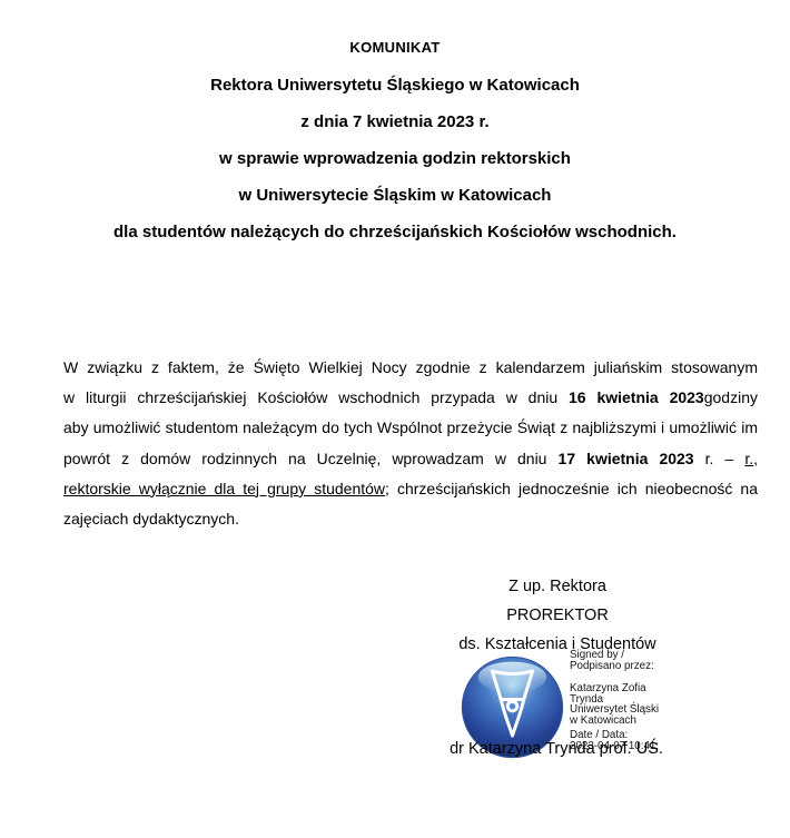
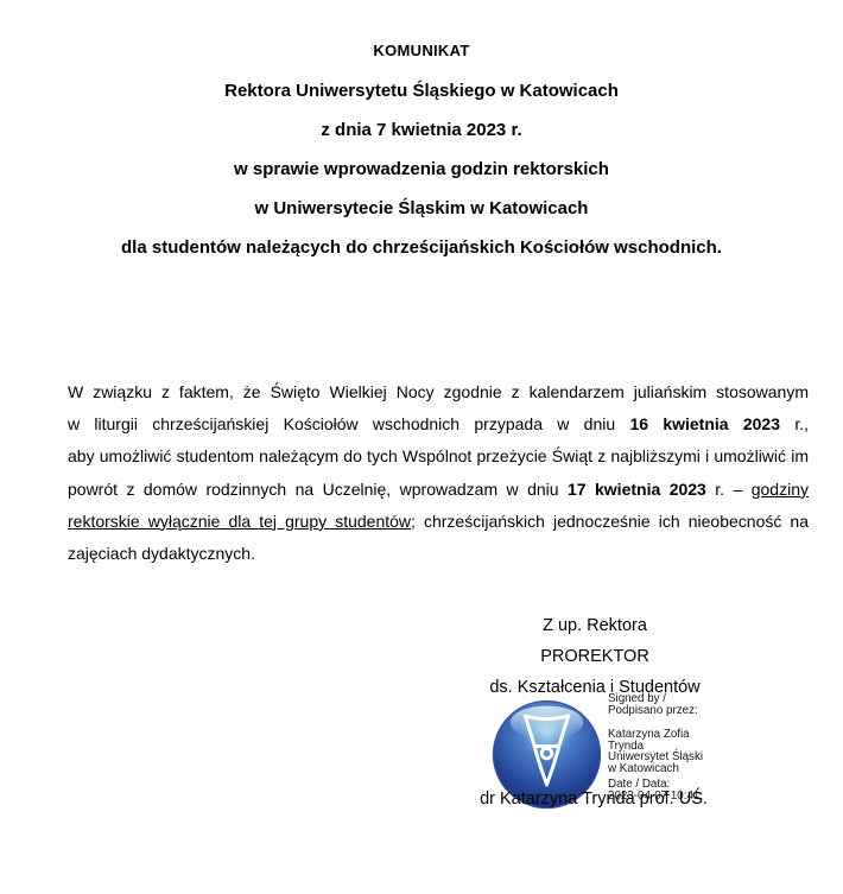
  KOMUNIKAT
  Rektora Uniwersytetu Śląskiego w Katowicach
  z dnia 7 kwietnia 2023 r.
  w sprawie wprowadzenia godzin rektorskich
  w Uniwersytecie Śląskim w Katowicach
  dla studentów należących do chrześcijańskich Kościołów wschodnich.
  W związku z faktem, że Święto Wielkiej Nocy zgodnie z kalendarzem juliańskim stosowanym
- w liturgii chrześcijańskiej Kościołów wschodnich przypada w dniu 16 kwietnia 2023godziny
+ w liturgii chrześcijańskiej Kościołów wschodnich przypada w dniu 16 kwietnia 2023 r.,
  aby umożliwić studentom należącym do tych Wspólnot przeżycie Świąt z najbliższymi i umożliwić im
- powrót z domów rodzinnych na Uczelnię, wprowadzam w dniu 17 kwietnia 2023 r. – r.,
+ powrót z domów rodzinnych na Uczelnię, wprowadzam w dniu 17 kwietnia 2023 r. – godziny
  rektorskie wyłącznie dla tej grupy studentów; chrześcijańskich jednocześnie ich nieobecność na
  zajęciach dydaktycznych.
  Z up. Rektora
  PROREKTOR
  ds. Kształcenia i Studentów
  Signed by /
  Podpisano przez:
  Katarzyna Zofia
  Trynda
  Uniwersytet Śląski
  w Katowicach
  Date / Data:
  2023-04-07 10:41:
  dr Katarzyna Trynda prof. UŚ.
